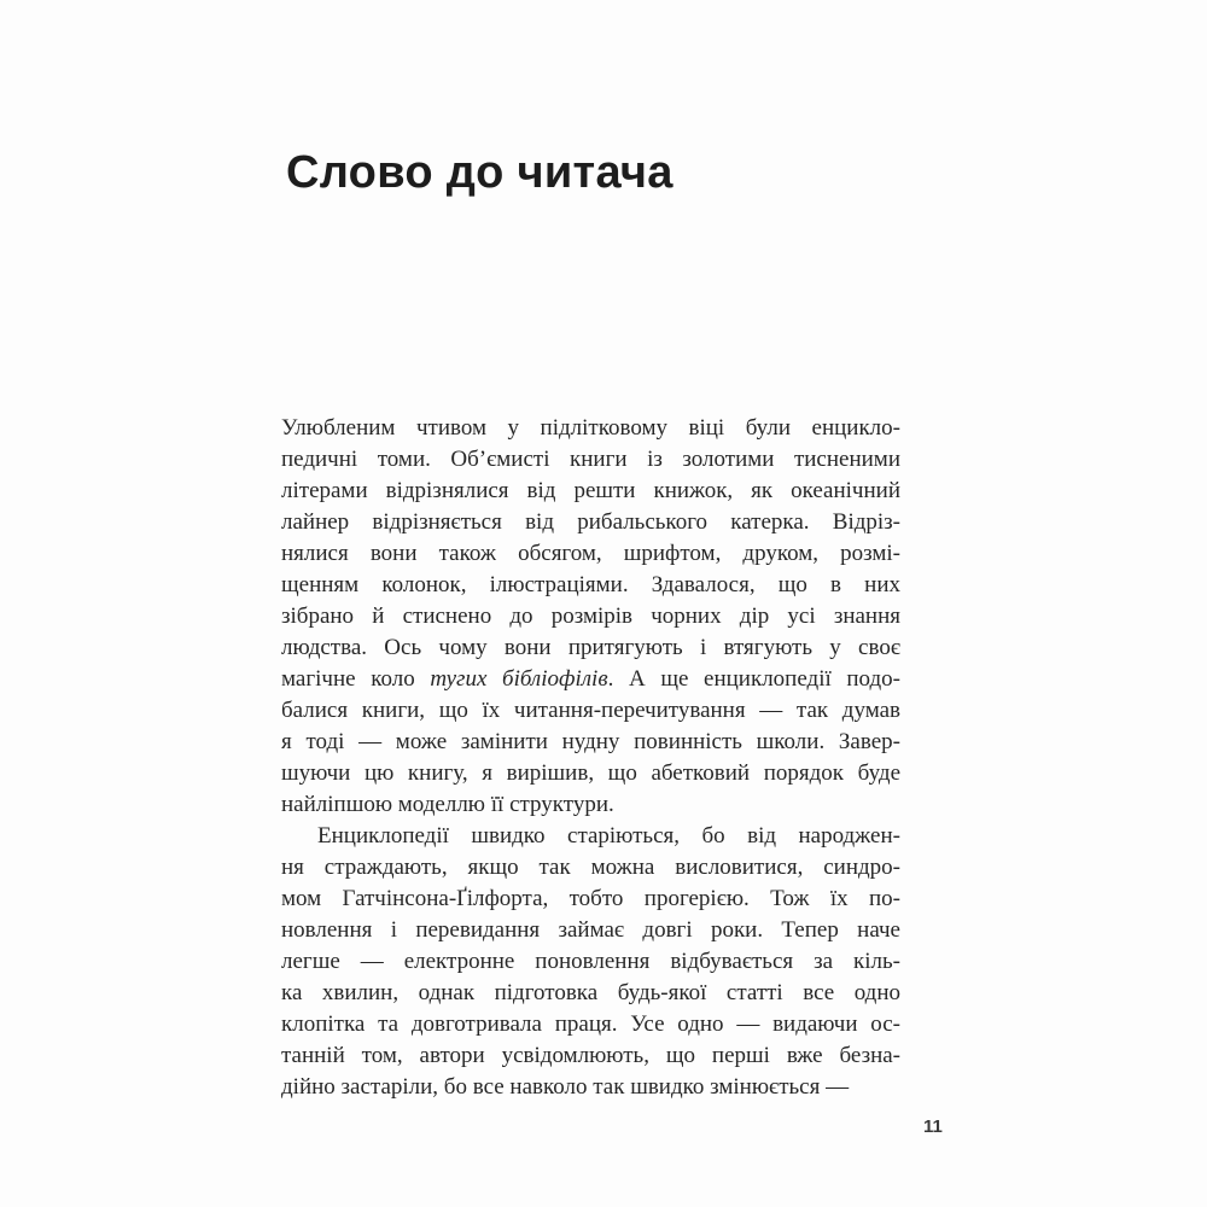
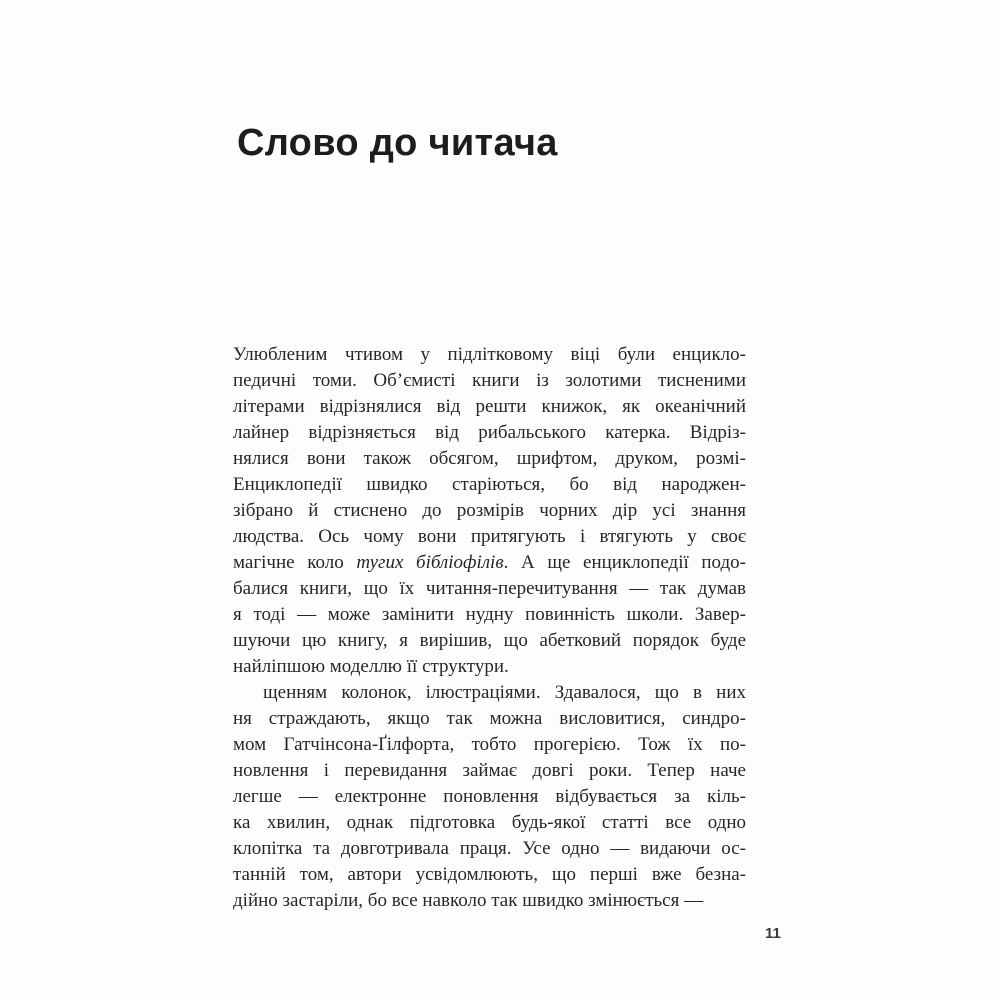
  Слово до читача
  Улюбленим чтивом у підлітковому віці були енцикло-
  педичні томи. Об’ємисті книги із золотими тисненими
  літерами відрізнялися від решти книжок, як океанічний
  лайнер відрізняється від рибальського катерка. Відріз-
  нялися вони також обсягом, шрифтом, друком, розмі-
- щенням колонок, ілюстраціями. Здавалося, що в них
+ Енциклопедії швидко старіються, бо від народжен-
  зібрано й стиснено до розмірів чорних дір усі знання
  людства. Ось чому вони притягують і втягують у своє
  магічне коло тугих бібліофілів. А ще енциклопедії подо-
  балися книги, що їх читання-перечитування — так думав
  я тоді — може замінити нудну повинність школи. Завер-
  шуючи цю книгу, я вирішив, що абетковий порядок буде
  найліпшою моделлю її структури.
- Енциклопедії швидко старіються, бо від народжен-
+ щенням колонок, ілюстраціями. Здавалося, що в них
  ня страждають, якщо так можна висловитися, синдро-
  мом Гатчінсона-Ґілфорта, тобто прогерією. Тож їх по-
  новлення і перевидання займає довгі роки. Тепер наче
  легше — електронне поновлення відбувається за кіль-
  ка хвилин, однак підготовка будь-якої статті все одно
  клопітка та довготривала праця. Усе одно — видаючи ос-
  танній том, автори усвідомлюють, що перші вже безна-
  дійно застаріли, бо все навколо так швидко змінюється —
  11
